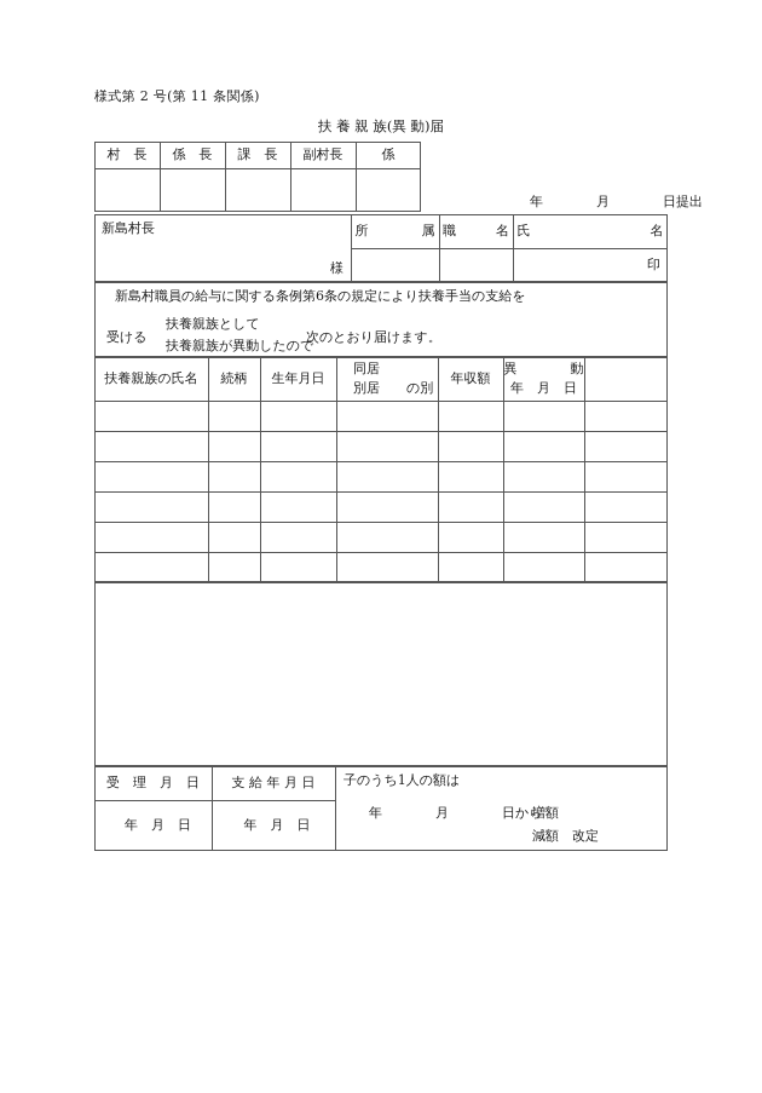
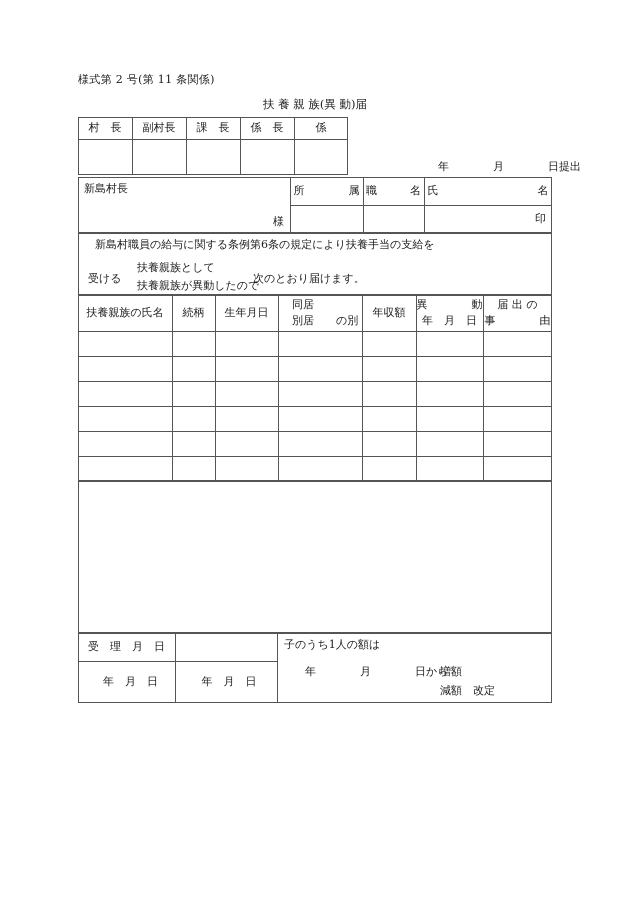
  様式第 2 号(第 11 条関係)
  扶 養 親 族(異 動)届
  村 長
- 係 長
+ 副村長
  課 長
- 副村長
+ 係 長
  係
  年 月 日提出
  新島村長
  様
  所 属
  職 名
  氏 名
  印
  新島村職員の給与に関する条例第6条の規定により扶養手当の支給を
  受ける
  扶養親族として
  扶養親族が異動したので
  次のとおり届けます。
  扶養親族の氏名
  続柄
  生年月日
  同居
  別居 の別
  年収額
  異 動
  年 月 日
+ 届 出 の
+ 事 由
  受 理 月 日
- 支 給 年 月 日
  年 月 日
  年 月 日
  子のうち1人の額は
  年 月 日から
  増額
  減額 改定
